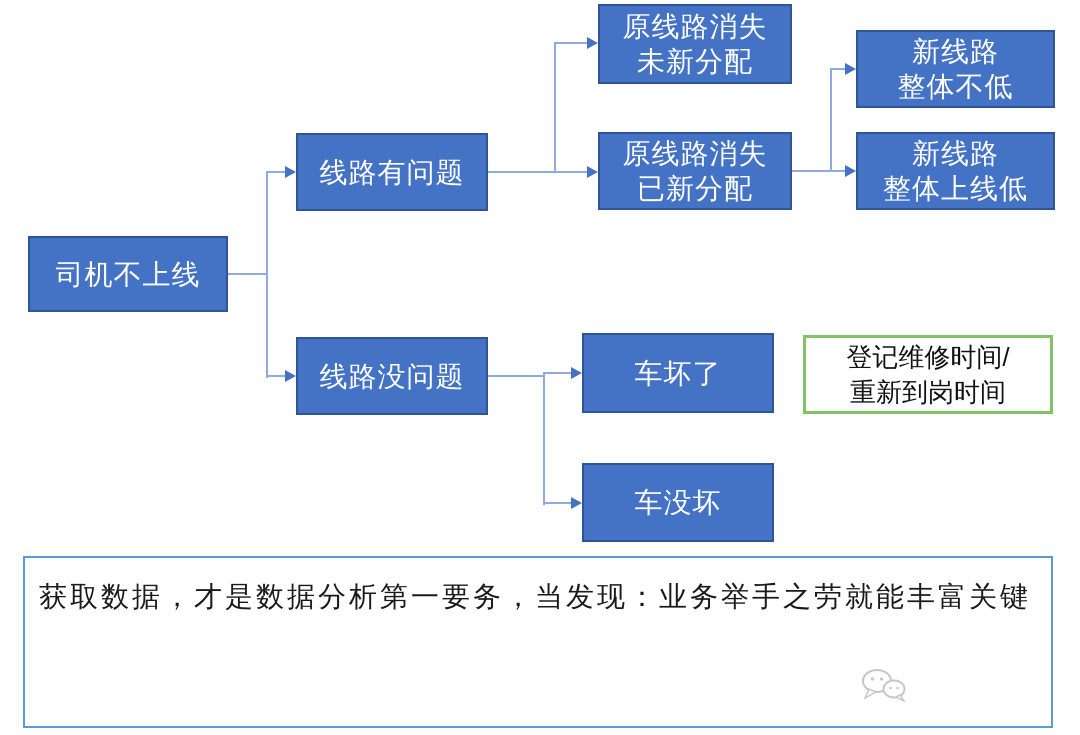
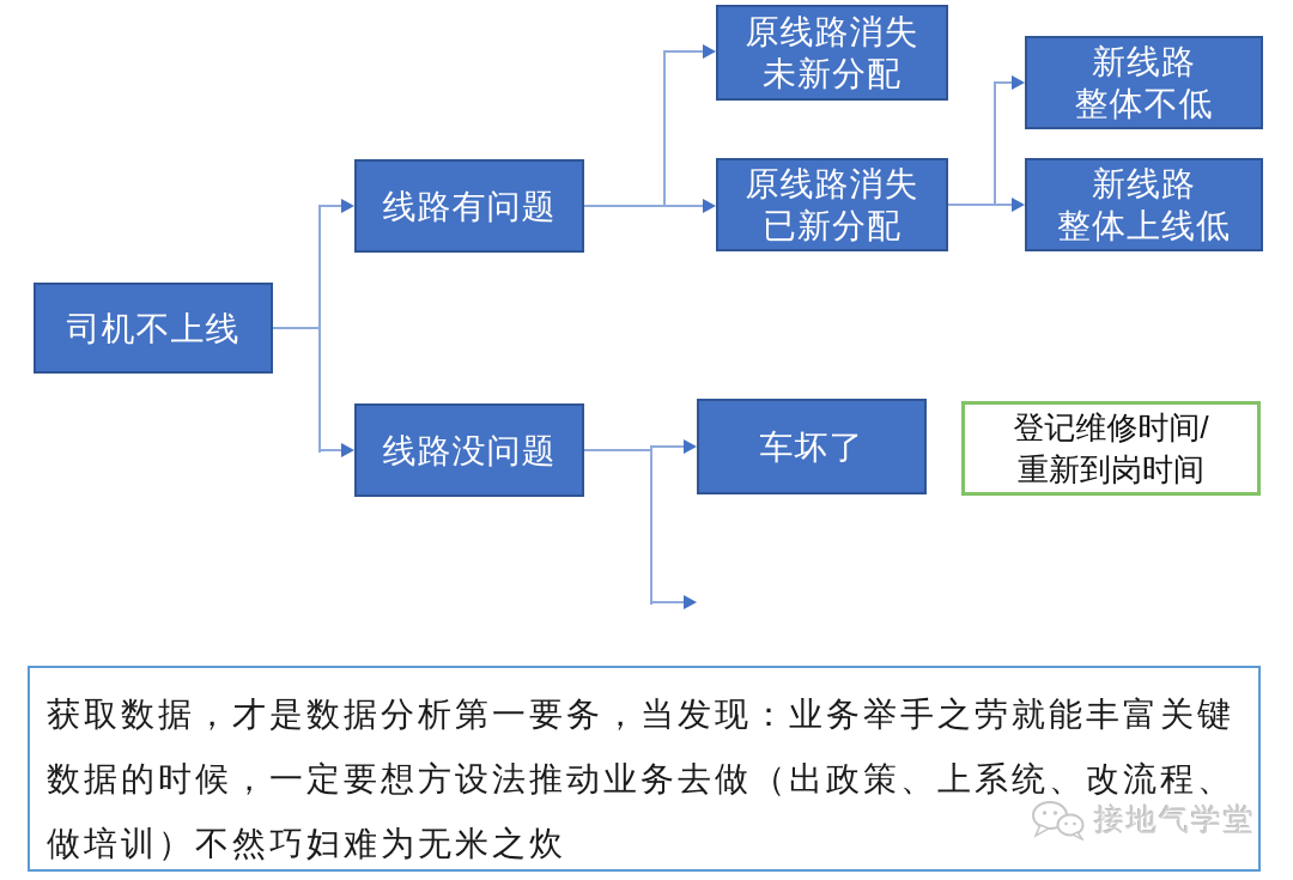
  司机不上线
  线路有问题
  原线路消失
  未新分配
  原线路消失
  已新分配
  新线路
  整体不低
  新线路
  整体上线低
  线路没问题
  车坏了
- 车没坏
  登记维修时间/
  重新到岗时间
  获取数据，才是数据分析第一要务，当发现：业务举手之劳就能丰富关键
+ 数据的时候，一定要想方设法推动业务去做（出政策、上系统、改流程、
+ 做培训）不然巧妇难为无米之炊
+ 接地气学堂
